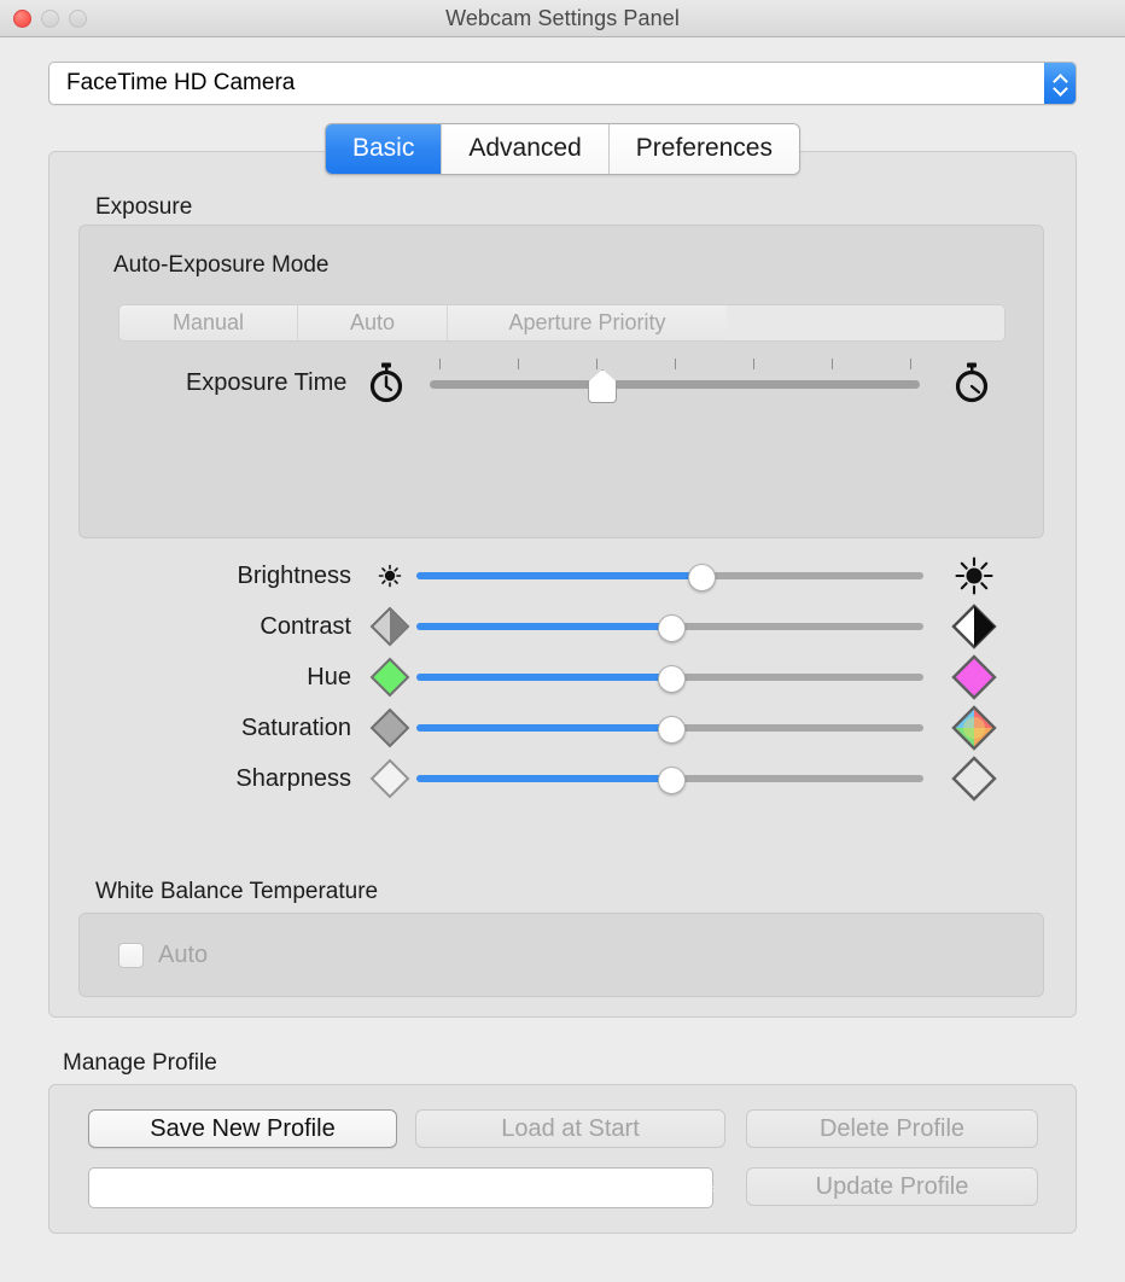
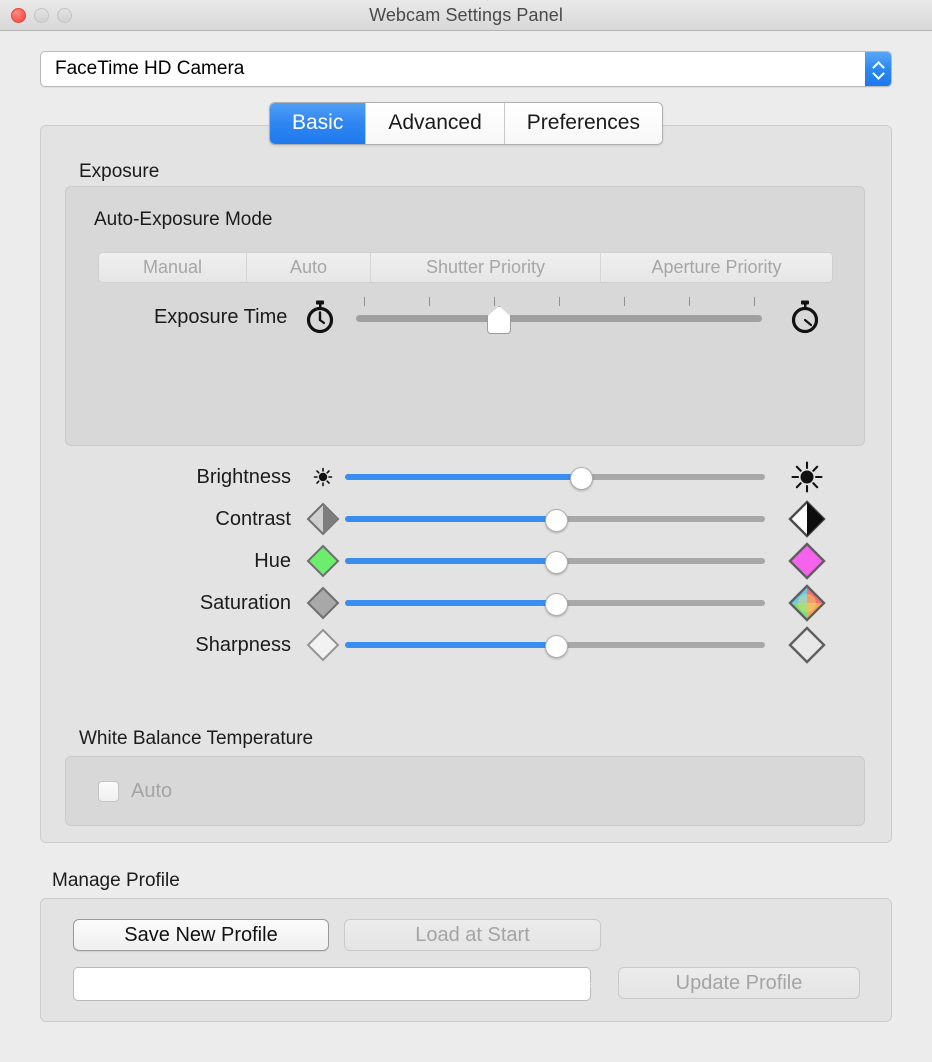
  Webcam Settings Panel
  FaceTime HD Camera
  Basic
  Advanced
  Preferences
  Exposure
  Auto-Exposure Mode
  Manual
  Auto
+ Shutter Priority
  Aperture Priority
  Exposure Time
  Brightness
  Contrast
  Hue
  Saturation
  Sharpness
  White Balance Temperature
  Auto
  Manage Profile
  Save New Profile
  Load at Start
- Delete Profile
  Update Profile
